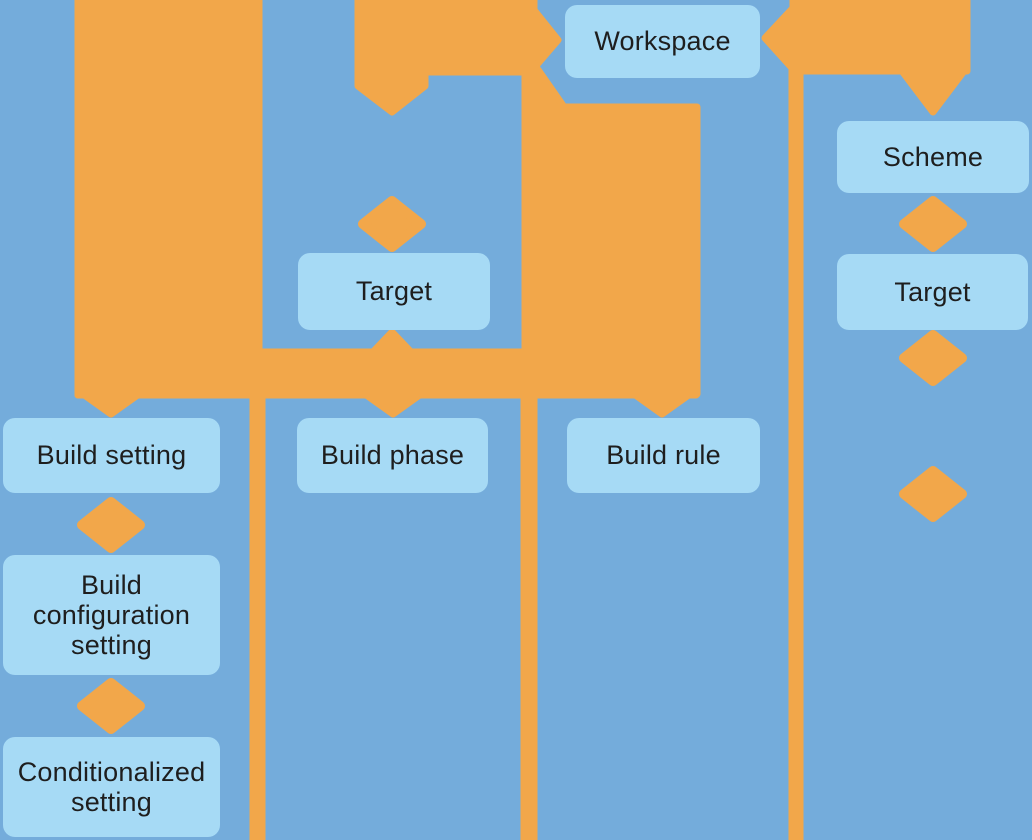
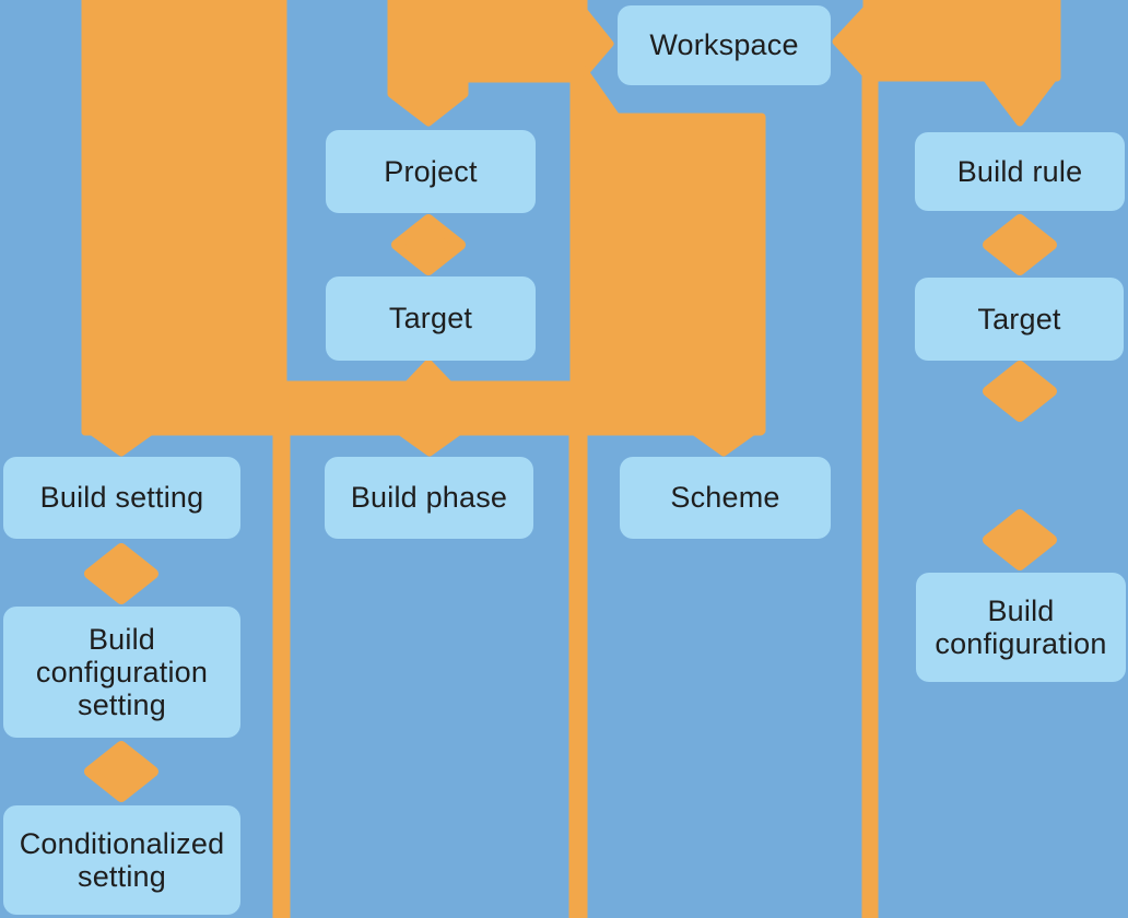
  Workspace
+ Project
  Target
- Scheme
+ Build rule
  Target
+ Build configuration
  Build setting
  Build phase
- Build rule
+ Scheme
  Build configuration setting
  Conditionalized setting
